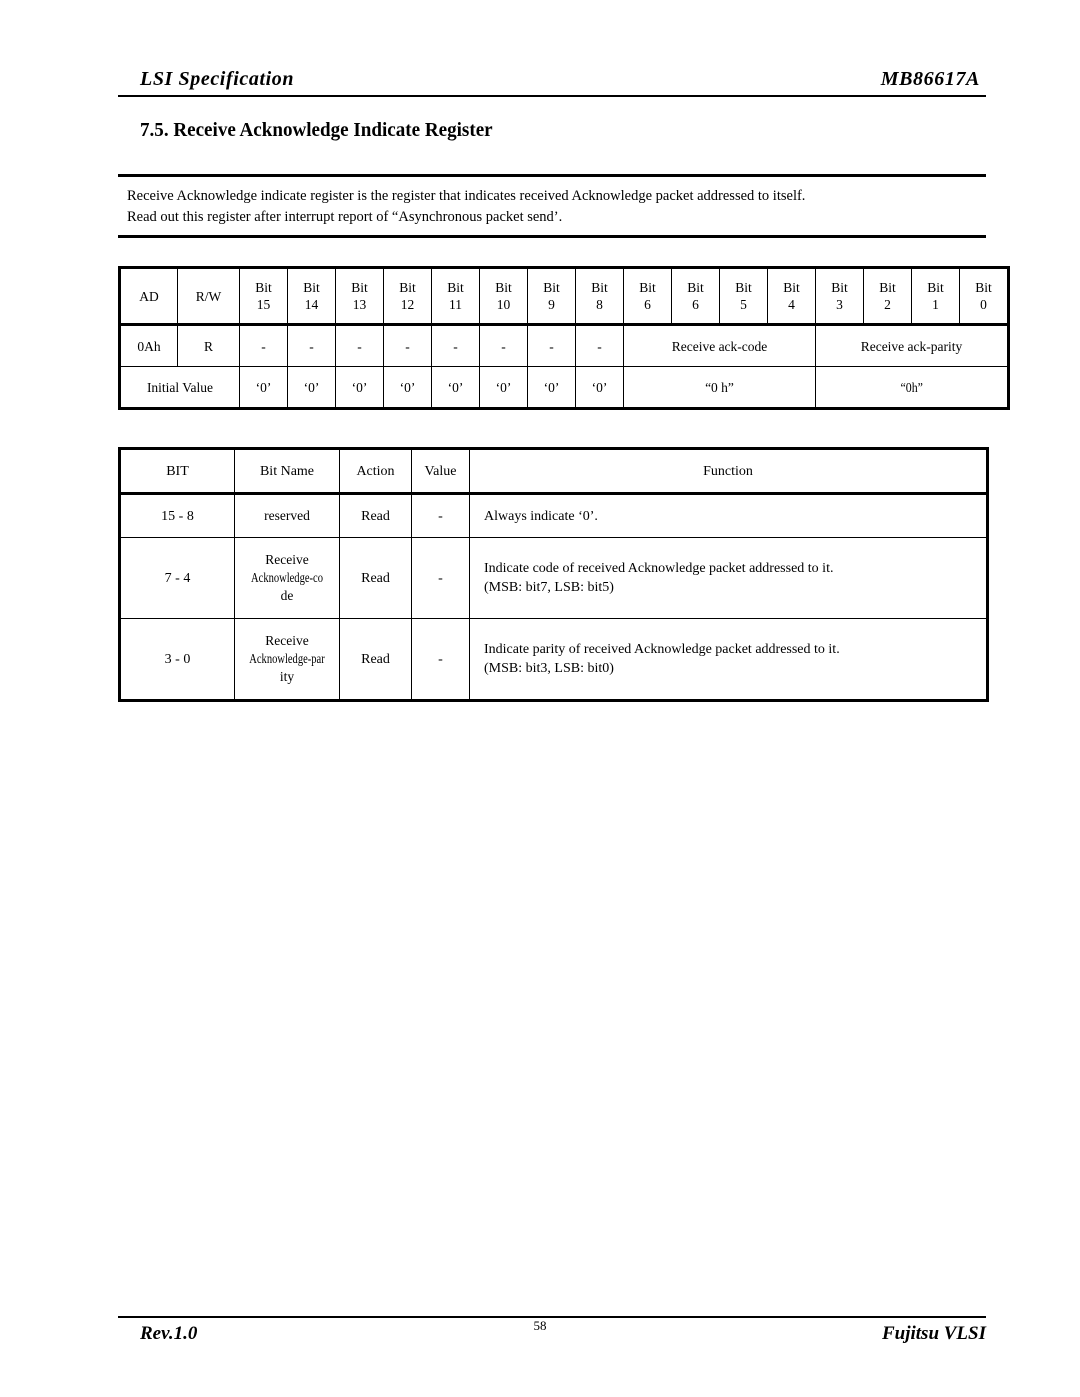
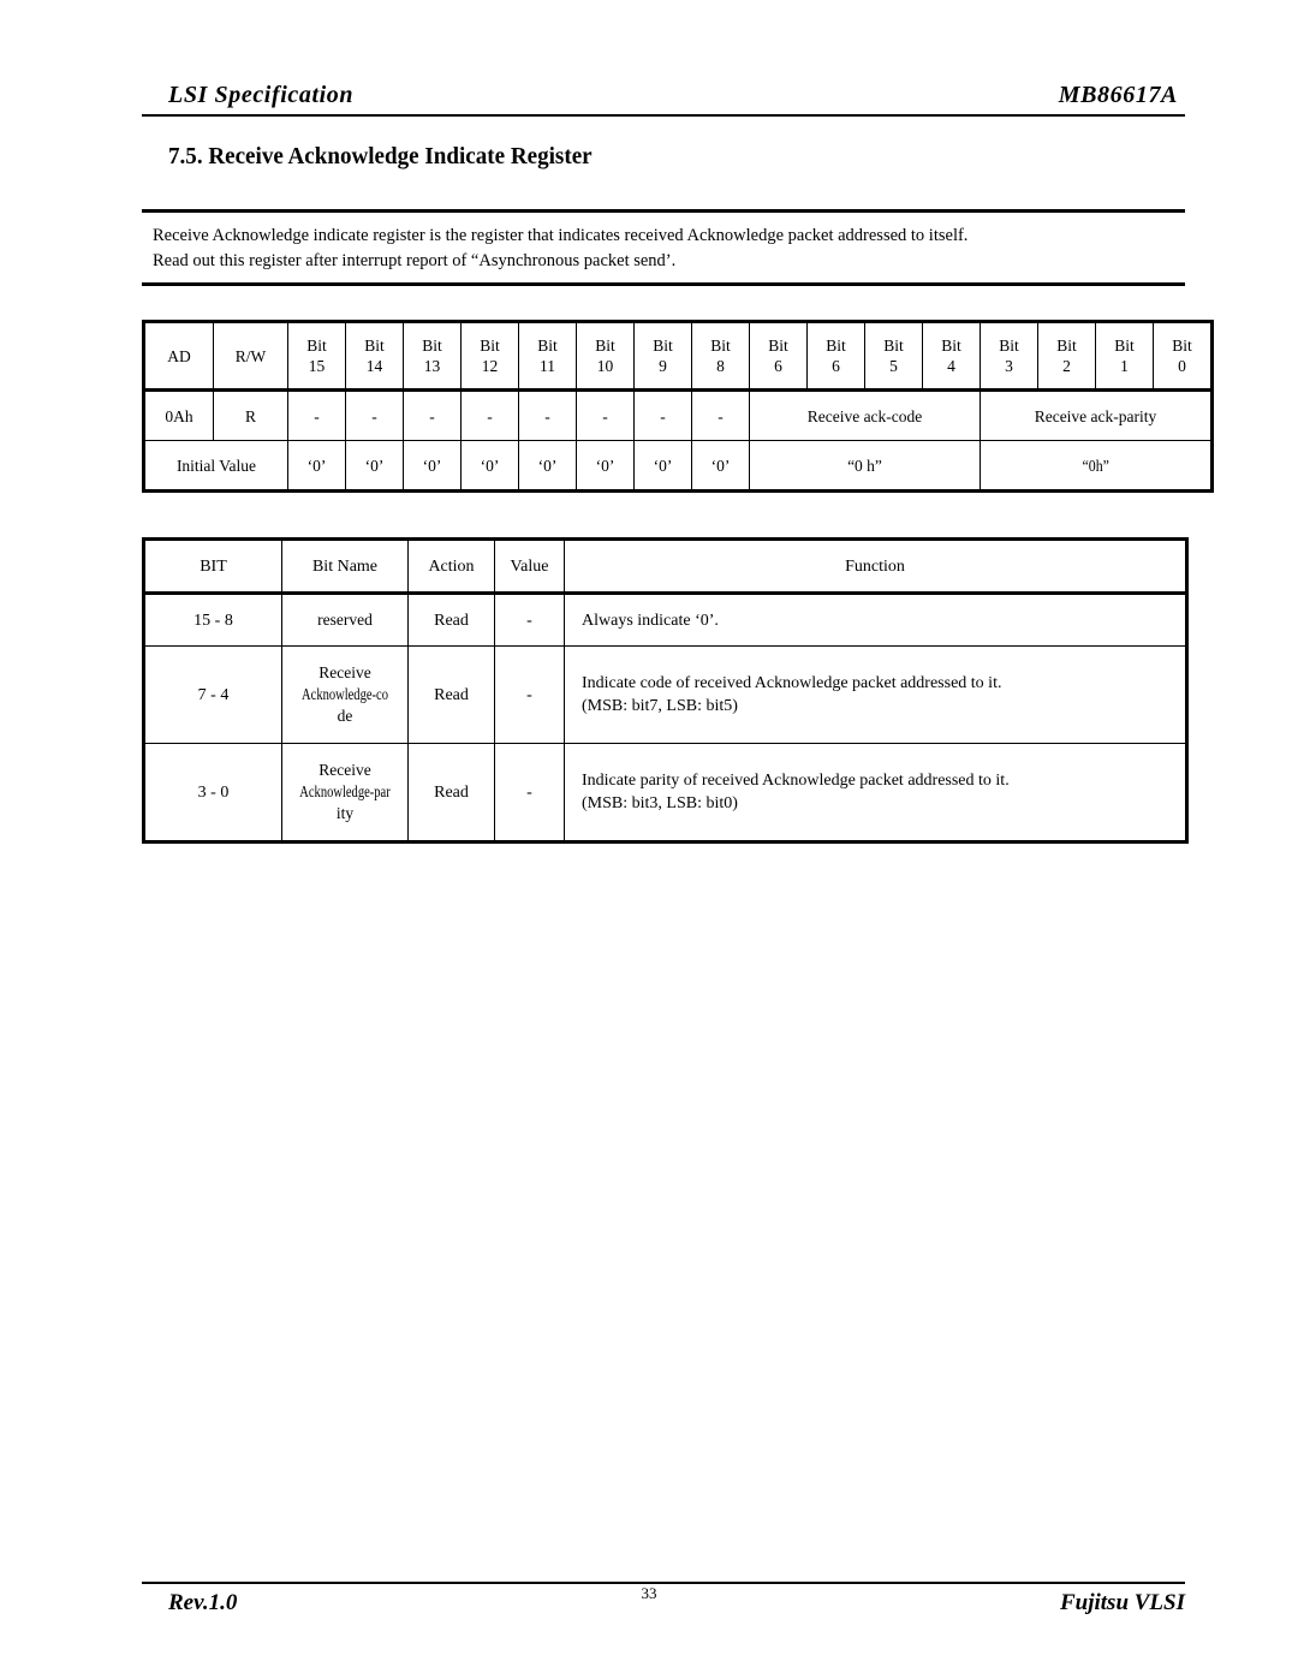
  LSI Specification
  MB86617A
  7.5. Receive Acknowledge Indicate Register
  Receive Acknowledge indicate register is the register that indicates received Acknowledge packet addressed to itself.
  Read out this register after interrupt report of “Asynchronous packet send’.
  AD	R/W	Bit 15	Bit 14	Bit 13	Bit 12	Bit 11	Bit 10	Bit 9	Bit 8	Bit 6	Bit 6	Bit 5	Bit 4	Bit 3	Bit 2	Bit 1	Bit 0
  0Ah	R	-	-	-	-	-	-	-	-	Receive ack-code	Receive ack-parity
  Initial Value	‘0’	‘0’	‘0’	‘0’	‘0’	‘0’	‘0’	‘0’	“0 h”	“0h”
  BIT	Bit Name	Action	Value	Function
  15 - 8	reserved	Read	-	Always indicate ‘0’.
  7 - 4	Receive Acknowledge-co de	Read	-	Indicate code of received Acknowledge packet addressed to it. (MSB: bit7, LSB: bit5)
  3 - 0	Receive Acknowledge-par ity	Read	-	Indicate parity of received Acknowledge packet addressed to it. (MSB: bit3, LSB: bit0)
  Rev.1.0
- 58
+ 33
  Fujitsu VLSI
